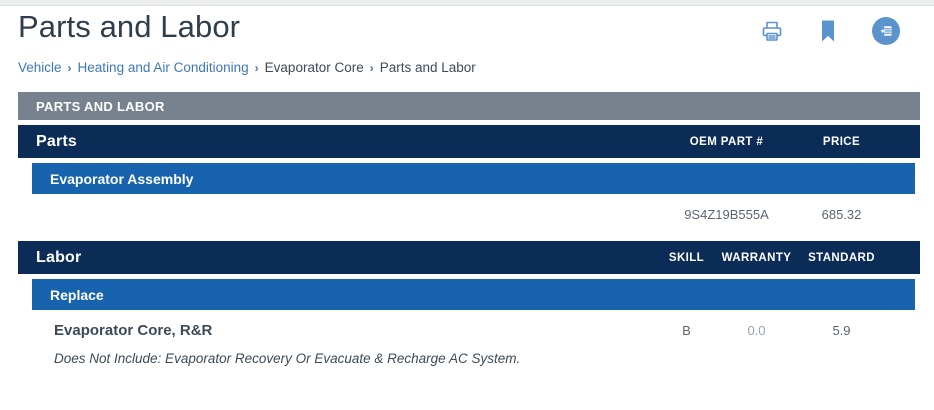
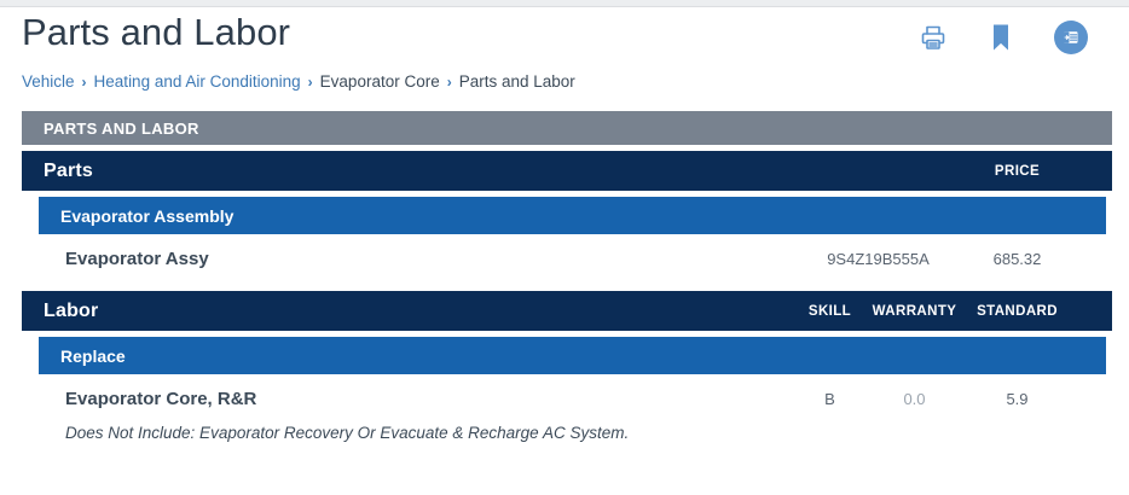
  Parts and Labor
  Vehicle
  ›
  Heating and Air Conditioning
  ›
  Evaporator Core
  ›
  Parts and Labor
  PARTS AND LABOR
  Parts
- OEM PART #
  PRICE
  Evaporator Assembly
+ Evaporator Assy
  9S4Z19B555A
  685.32
  Labor
  SKILL
  WARRANTY
  STANDARD
  Replace
  Evaporator Core, R&R
  B
  0.0
  5.9
  Does Not Include: Evaporator Recovery Or Evacuate & Recharge AC System.
